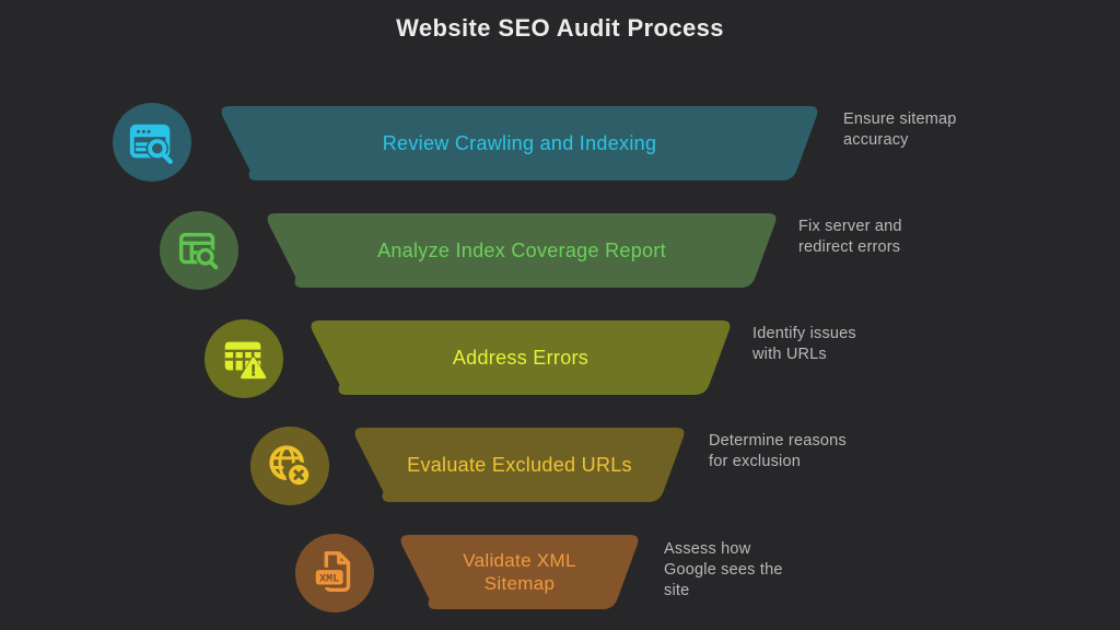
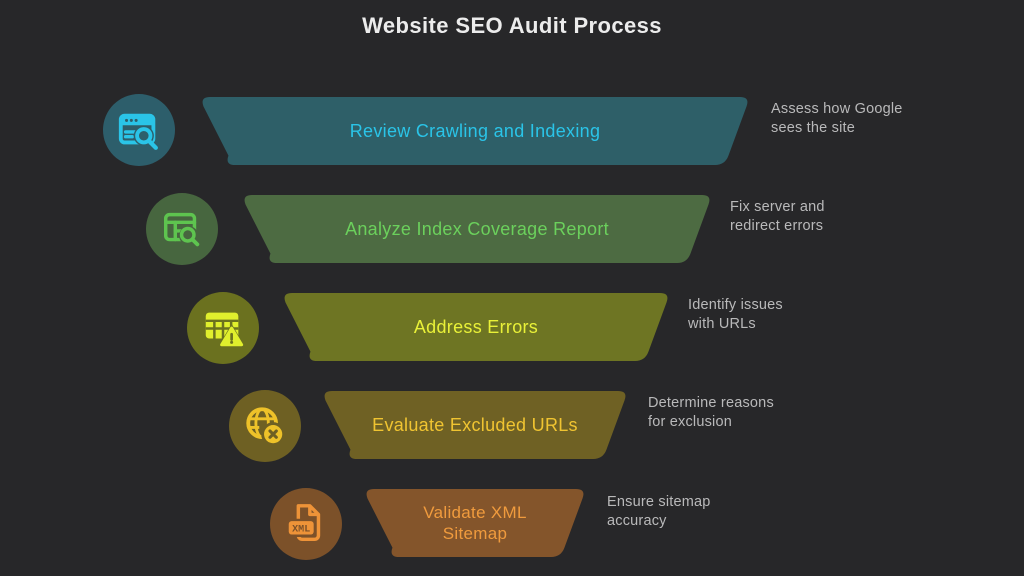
  Website SEO Audit Process
  Review Crawling and Indexing
- Ensure sitemap accuracy
+ Assess how Google sees the site
  Analyze Index Coverage Report
  Fix server and redirect errors
  Address Errors
  Identify issues with URLs
  Evaluate Excluded URLs
  Determine reasons for exclusion
  Validate XML Sitemap
  XML
- Assess how Google sees the site
+ Ensure sitemap accuracy
